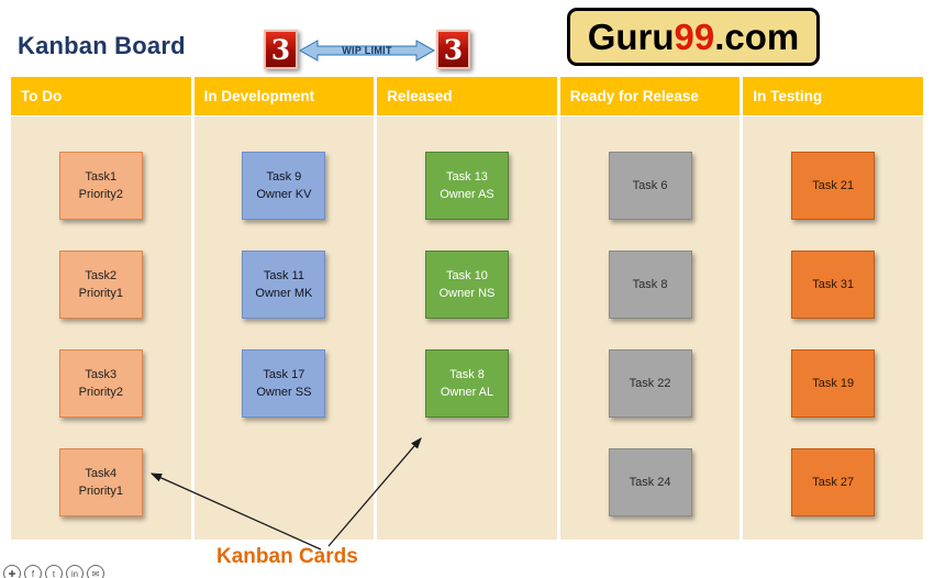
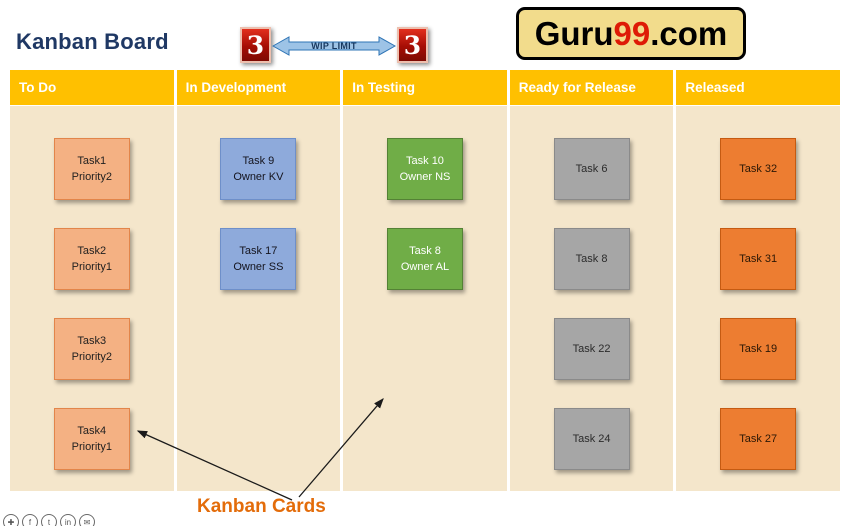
  Kanban Board
  3
  WIP LIMIT
  3
  Guru
  99
  .com
  To Do
  In Development
- Released
+ In Testing
  Ready for Release
- In Testing
+ Released
  Task1
  Priority2
  Task2
  Priority1
  Task3
  Priority2
  Task4
  Priority1
  Task 9
  Owner KV
- Task 11
- Owner MK
  Task 17
  Owner SS
- Task 13
- Owner AS
  Task 10
  Owner NS
  Task 8
  Owner AL
  Task 6
  Task 8
  Task 22
  Task 24
- Task 21
+ Task 32
  Task 31
  Task 19
  Task 27
  Kanban Cards
  ✚
  f
  t
  in
  ✉
